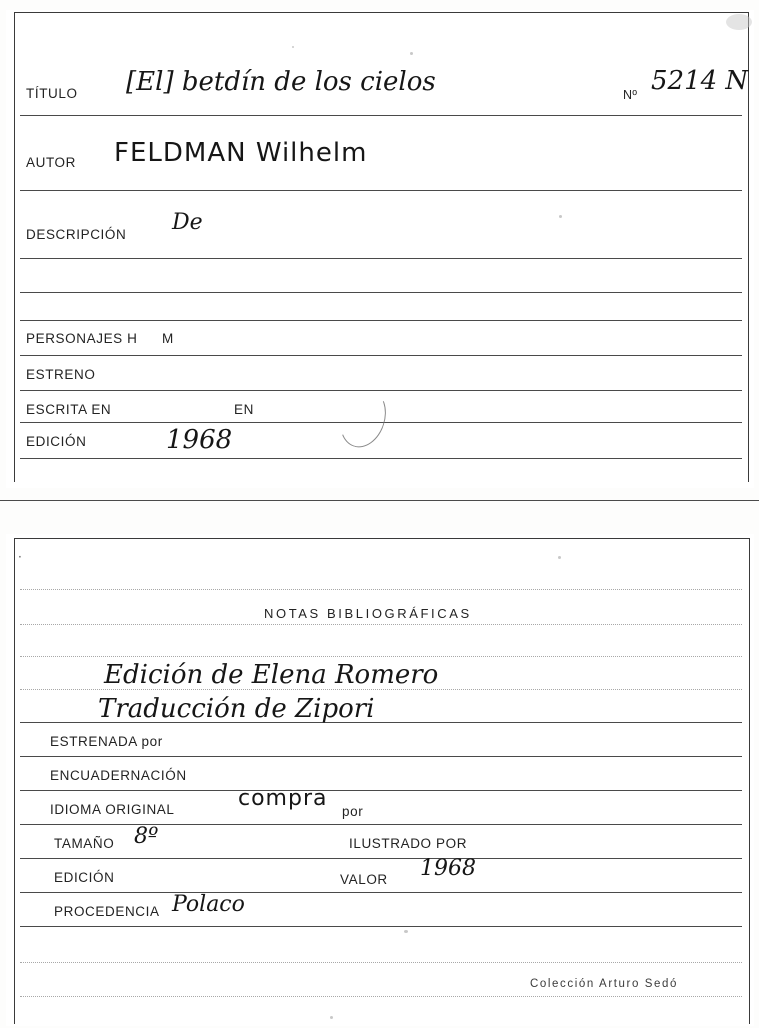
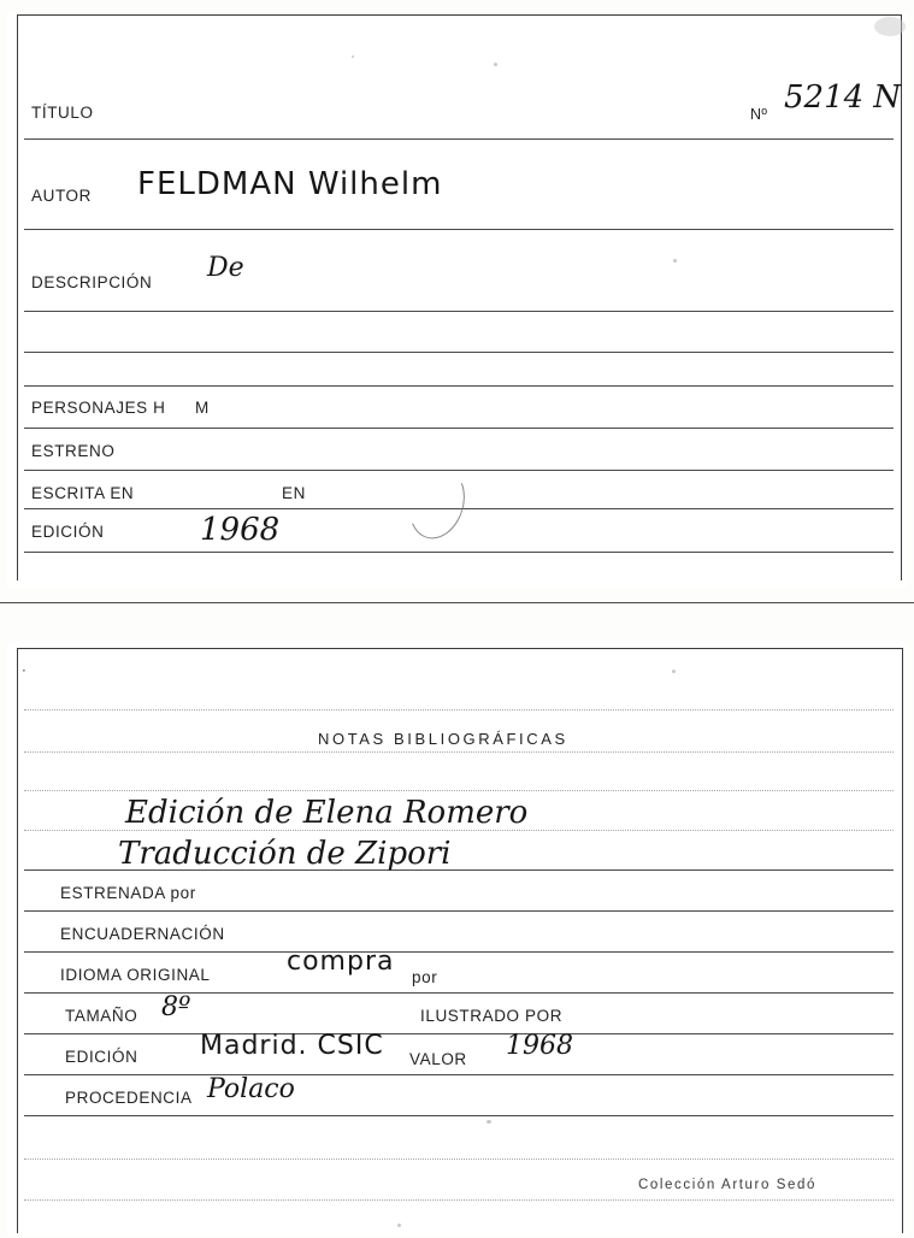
  TÍTULO
  Nº
  AUTOR
  DESCRIPCIÓN
  PERSONAJES H
  M
  ESTRENO
  ESCRITA EN
  EN
  EDICIÓN
- [El] betdín de los cielos
  5214 N
  FELDMAN Wilhelm
  De
  1968
  NOTAS BIBLIOGRÁFICAS
  Edición de Elena Romero
  Traducción de Zipori
  ESTRENADA por
  ENCUADERNACIÓN
  IDIOMA ORIGINAL
  por
  TAMAÑO
  ILUSTRADO POR
  EDICIÓN
  VALOR
  PROCEDENCIA
  compra
  8º
+ Madrid. CSIC
  1968
  Polaco
  Colección Arturo Sedó
  ·
